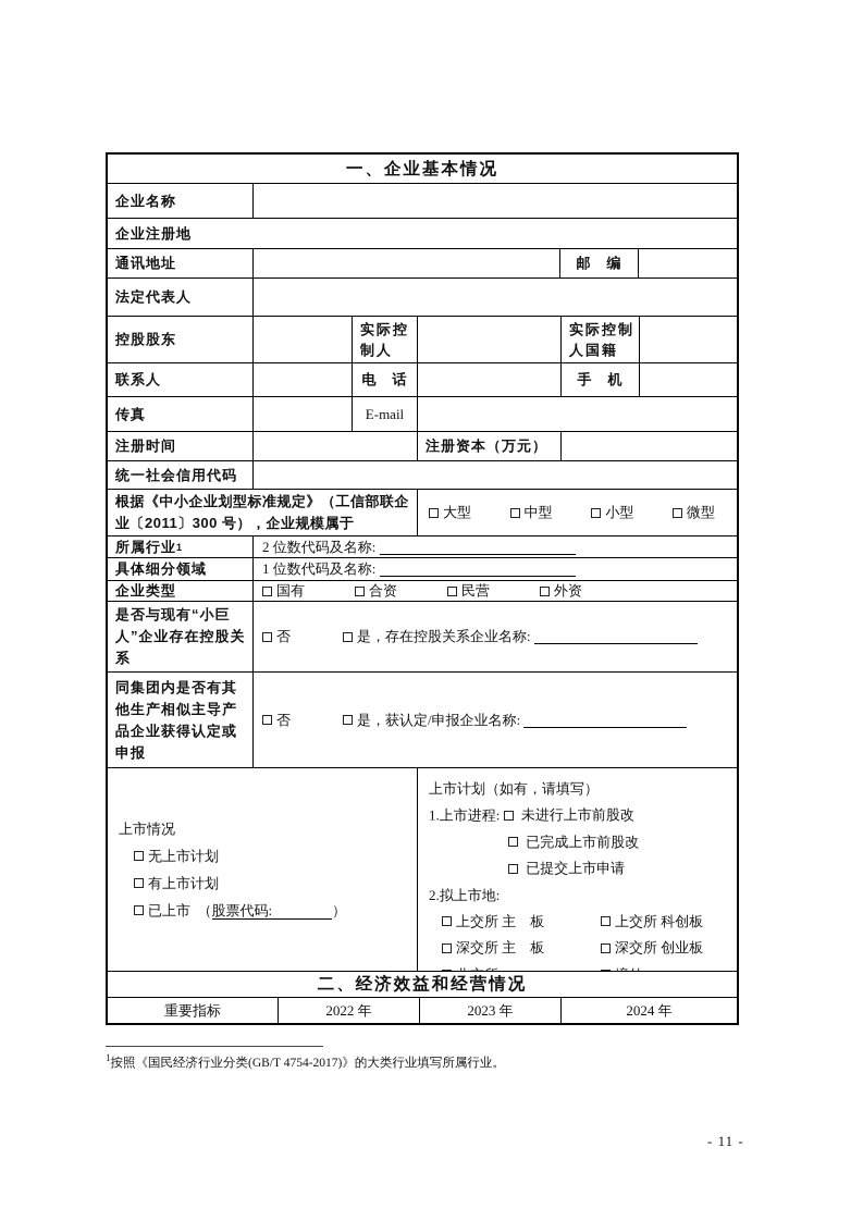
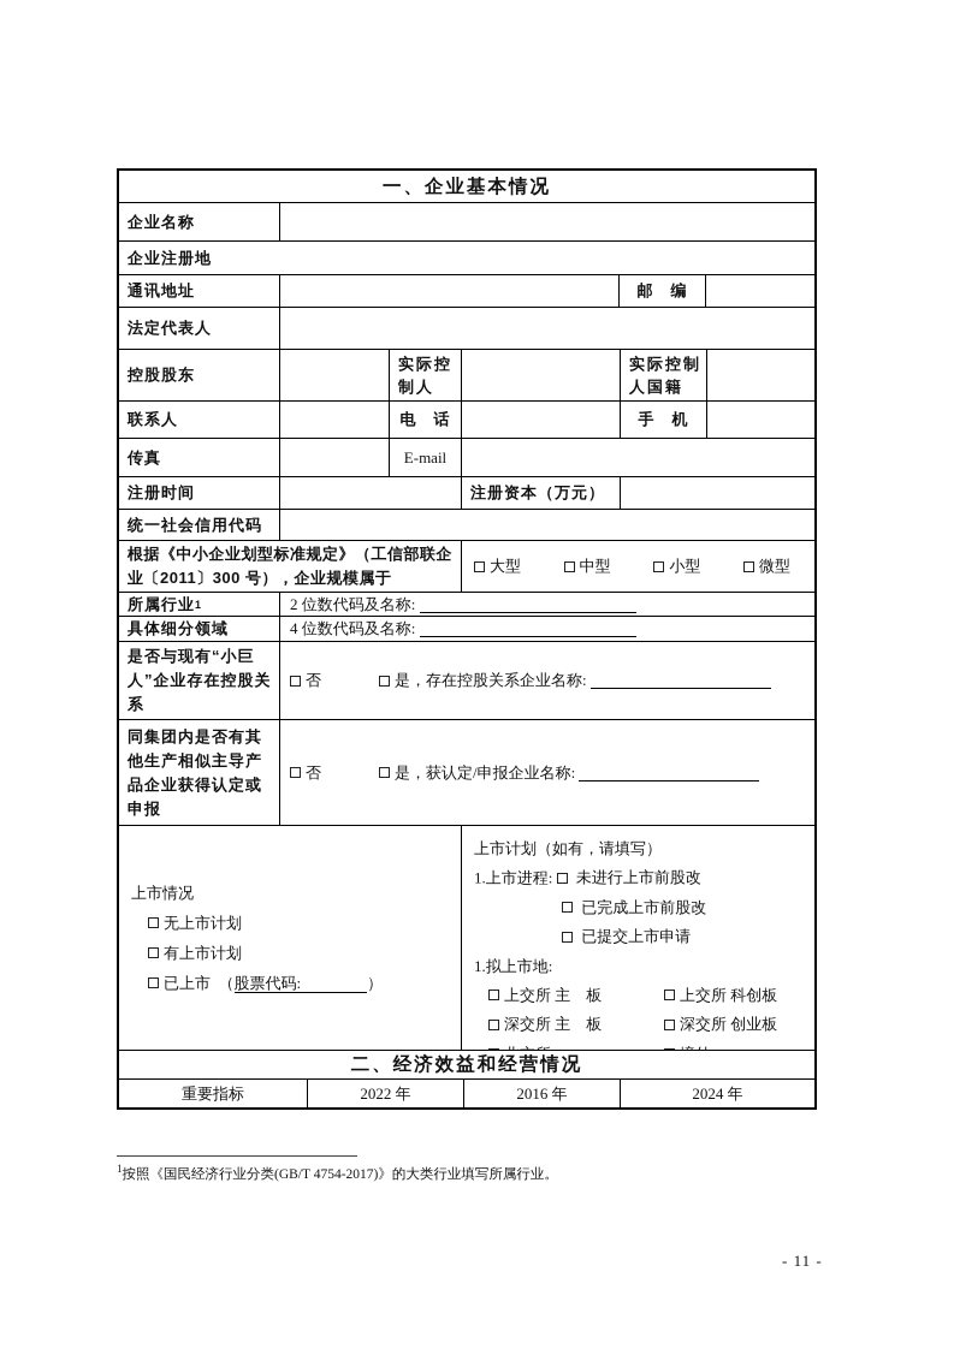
  一、企业基本情况
  企业名称
  企业注册地
  通讯地址
  邮 编
  法定代表人
  控股股东
  实际控制人
  实际控制人国籍
  联系人
  电 话
  手 机
  传真
  E-mail
  注册时间
  注册资本（万元）
  统一社会信用代码
  根据《中小企业划型标准规定》（工信部联企业〔2011〕300 号），企业规模属于
  大型
  中型
  小型
  微型
  所属行业
  1
  2 位数代码及名称:
  具体细分领域
- 1 位数代码及名称:
+ 4 位数代码及名称:
- 企业类型
- 国有
- 合资
- 民营
- 外资
  是否与现有“小巨人”企业存在控股关系
  否
  是，存在控股关系企业名称:
  同集团内是否有其他生产相似主导产品企业获得认定或申报
  否
  是，获认定/申报企业名称:
  上市情况
  无上市计划
  有上市计划
  已上市
  （股票代码: ）
  上市计划（如有，请填写）
  1.上市进程:
  未进行上市前股改
  已完成上市前股改
  已提交上市申请
- 2.拟上市地:
+ 1.拟上市地:
  上交所 主 板
  上交所 科创板
  深交所 主 板
  深交所 创业板
  二、经济效益和经营情况
  重要指标
  2022 年
- 2023 年
+ 2016 年
  2024 年
  1按照《国民经济行业分类(GB/T 4754-2017)》的大类行业填写所属行业。
  - 11 -
